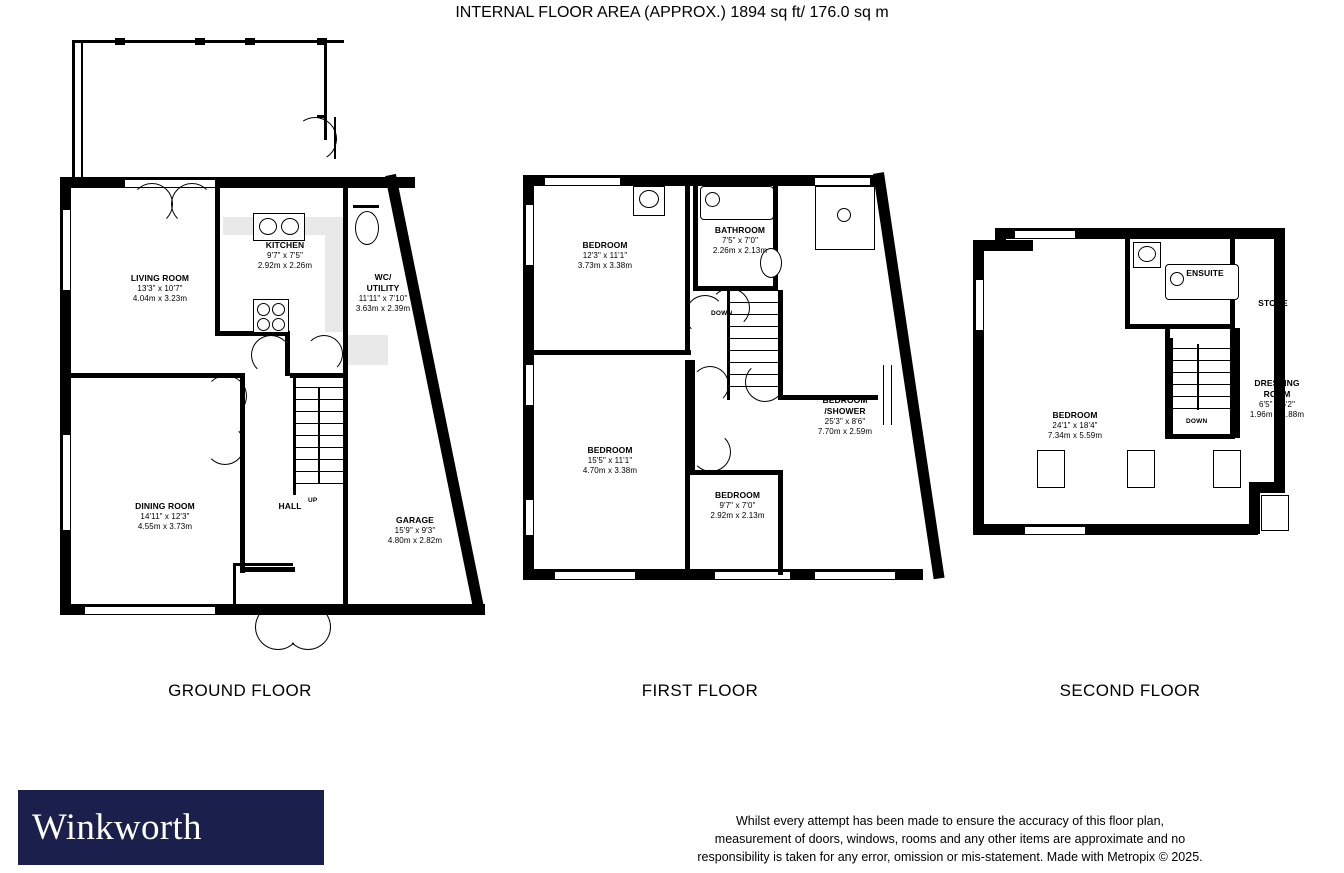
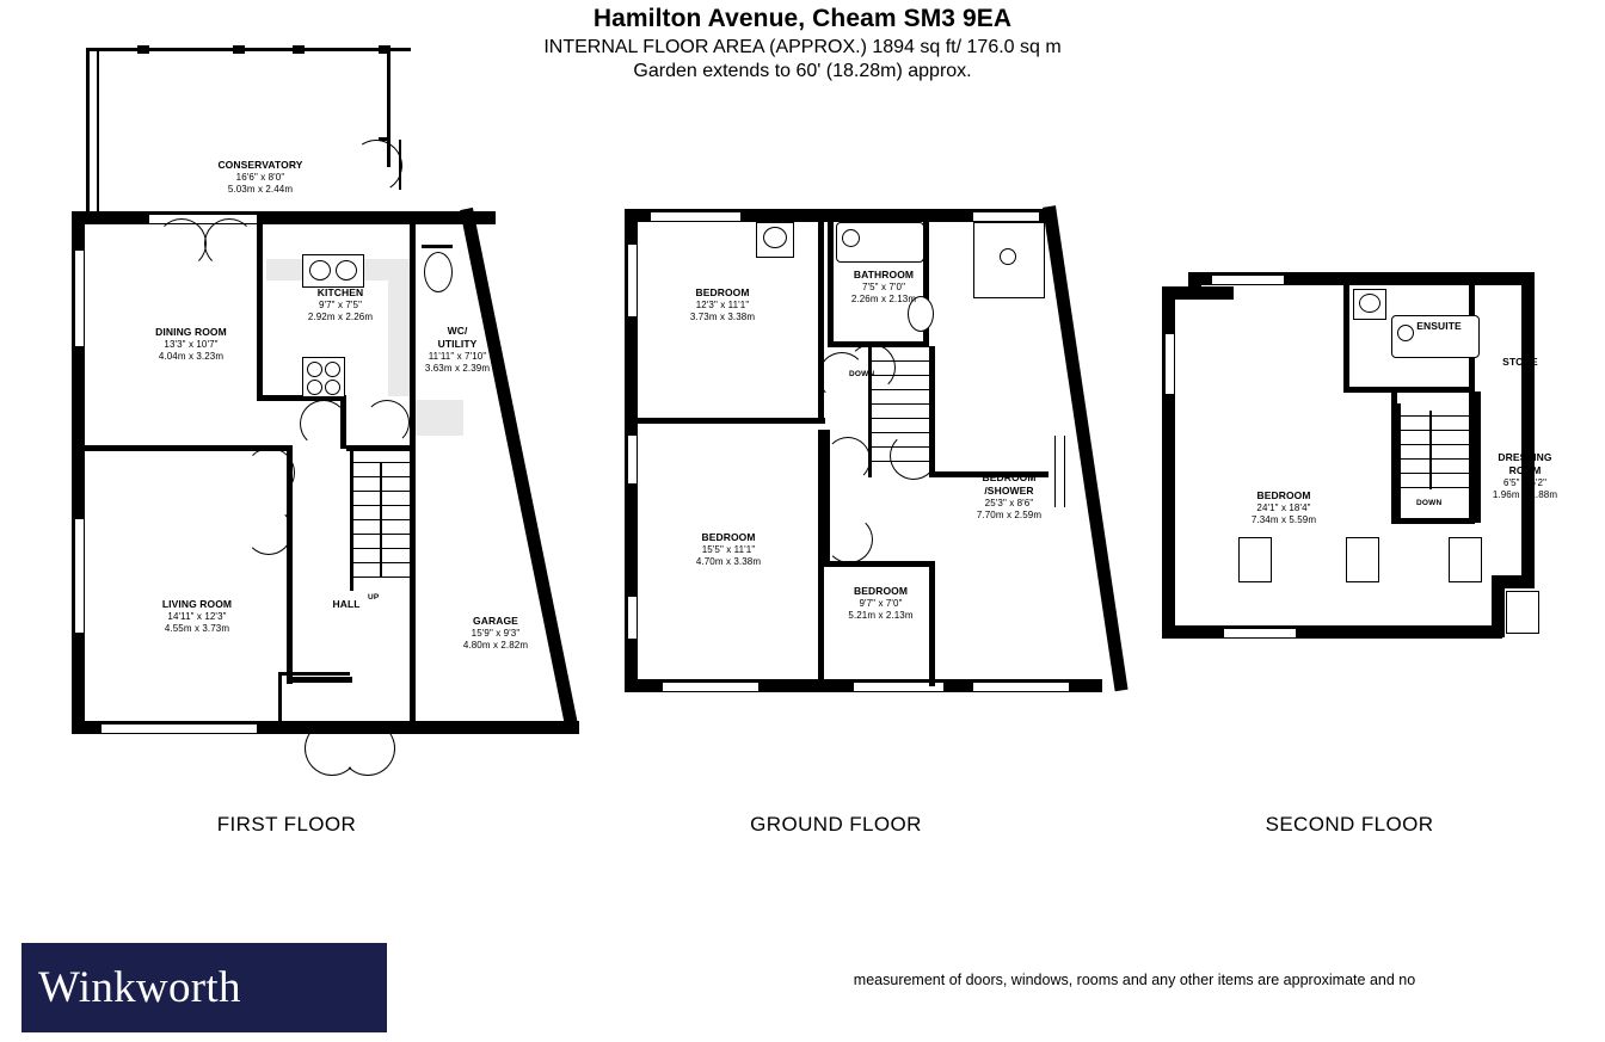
+ Hamilton Avenue, Cheam SM3 9EA
  INTERNAL FLOOR AREA (APPROX.) 1894 sq ft/ 176.0 sq m
+ Garden extends to 60' (18.28m) approx.
+ CONSERVATORY
+ 16'6" x 8'0"
+ 5.03m x 2.44m
  KITCHEN
  9'7" x 7'5"
  2.92m x 2.26m
- LIVING ROOM
+ DINING ROOM
  13'3" x 10'7"
  4.04m x 3.23m
  WC/
  UTILITY
  11'11" x 7'10"
  3.63m x 2.39m
- DINING ROOM
+ LIVING ROOM
  14'11" x 12'3"
  4.55m x 3.73m
  HALL
  GARAGE
  15'9" x 9'3"
  4.80m x 2.82m
- GROUND FLOOR
+ FIRST FLOOR
  BEDROOM
  12'3" x 11'1"
  3.73m x 3.38m
  BATHROOM
  7'5" x 7'0"
  2.26m x 2.13m
  BEDROOM
  /SHOWER
  25'3" x 8'6"
  7.70m x 2.59m
  BEDROOM
  15'5" x 11'1"
  4.70m x 3.38m
  BEDROOM
  9'7" x 7'0"
- 2.92m x 2.13m
+ 5.21m x 2.13m
- FIRST FLOOR
+ GROUND FLOOR
  ENSUITE
  STORE
  BEDROOM
  24'1" x 18'4"
  7.34m x 5.59m
  DRESSING
  ROOM
  6'5" x 6'2"
  1.96m x 1.88m
  SECOND FLOOR
  Winkworth
- Whilst every attempt has been made to ensure the accuracy of this floor plan,
  measurement of doors, windows, rooms and any other items are approximate and no
- responsibility is taken for any error, omission or mis-statement. Made with Metropix © 2025.
